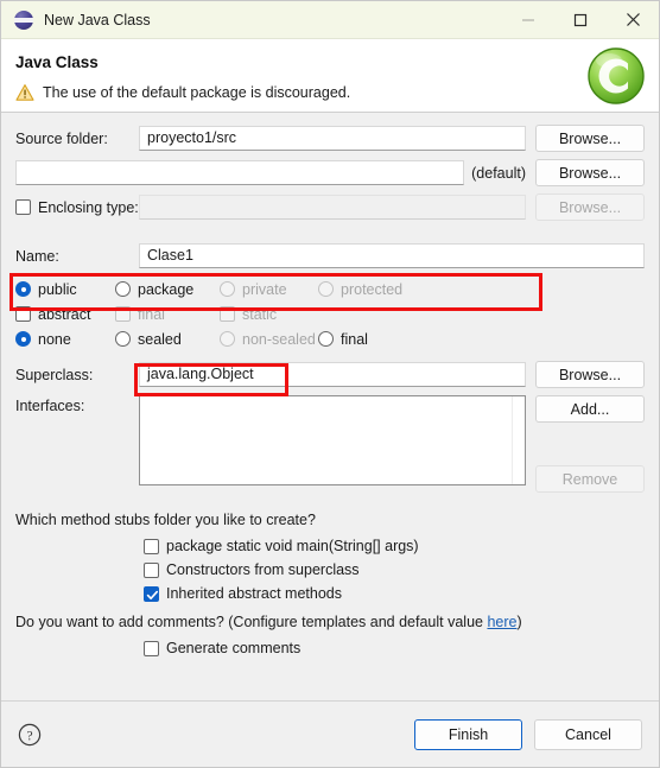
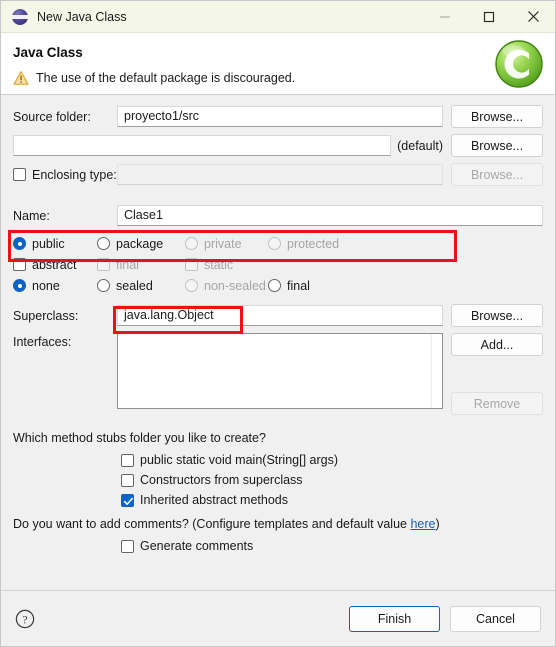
  New Java Class
  Java Class
  The use of the default package is discouraged.
  Source folder:
  proyecto1/src
  Browse...
  (default)
  Browse...
  Enclosing type:
  Browse...
  Name:
  Clase1
  public
  package
  private
  protected
  abstract
  final
  static
  none
  sealed
  non-sealed
  final
  Superclass:
  java.lang.Object
  Browse...
  Interfaces:
  Add...
  Remove
  Which method stubs folder you like to create?
- package static void main(String[] args)
+ public static void main(String[] args)
  Constructors from superclass
  Inherited abstract methods
  Do you want to add comments? (Configure templates and default value here)
  Generate comments
  ?
  Finish
  Cancel
